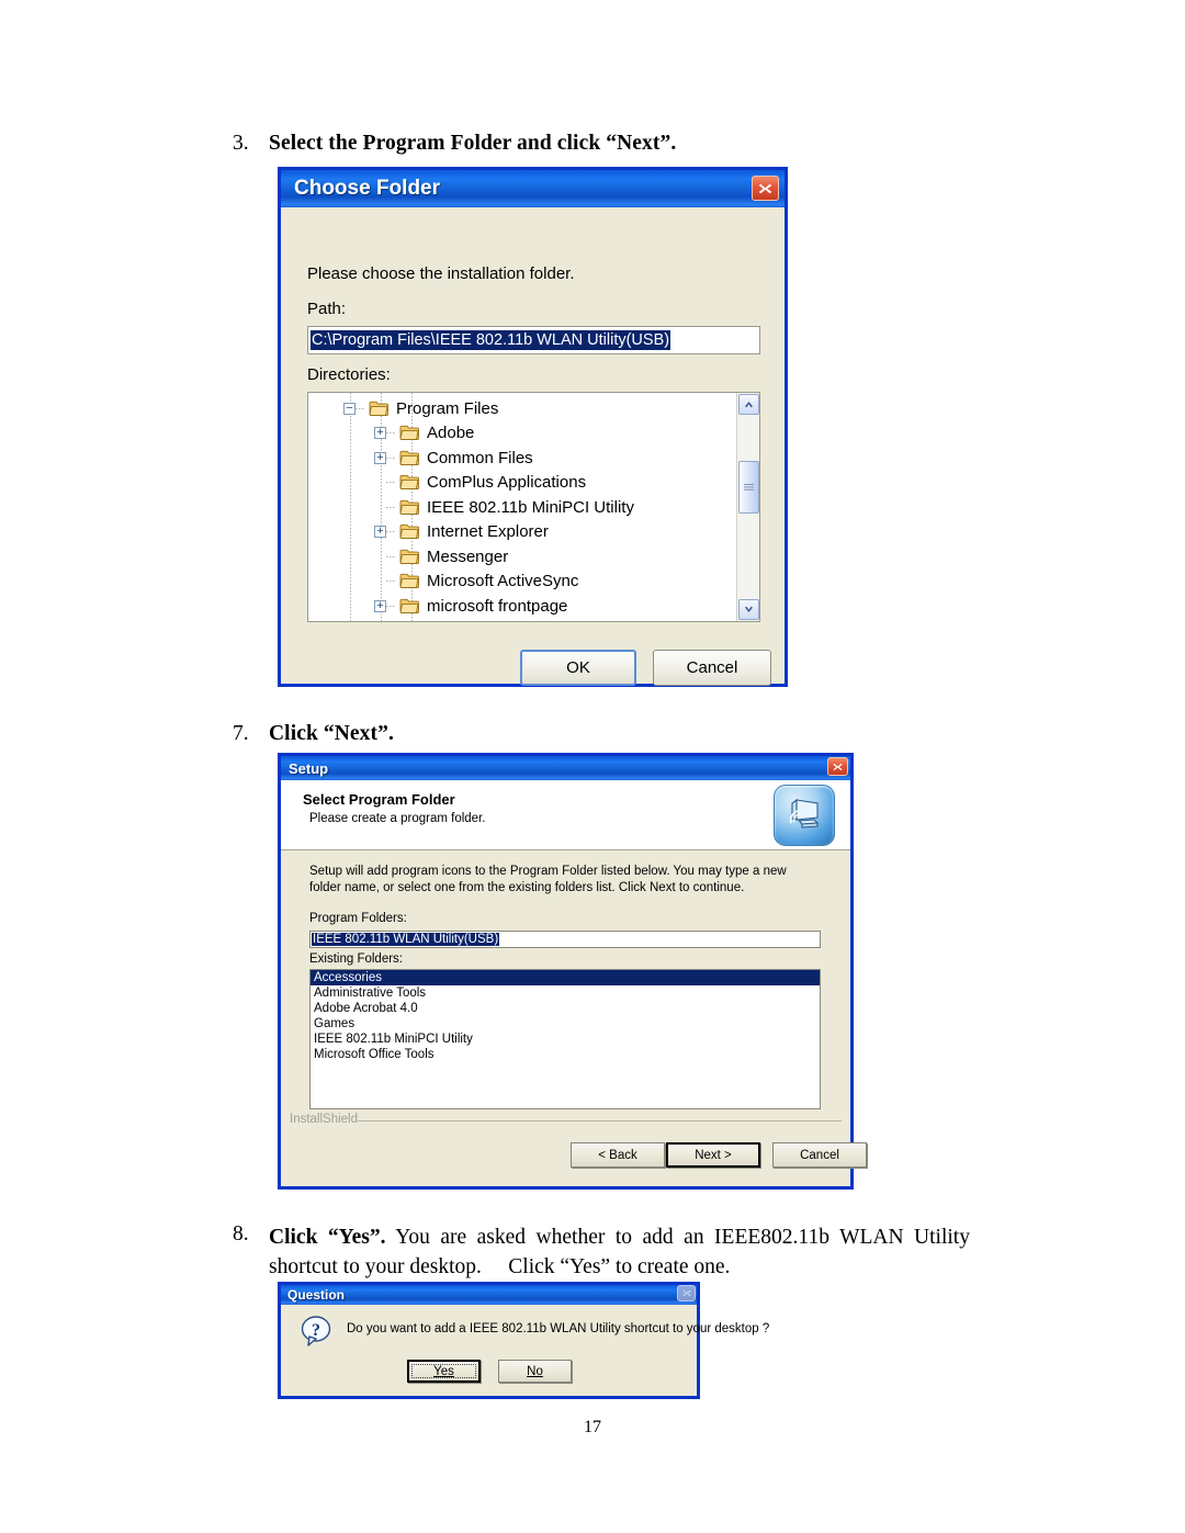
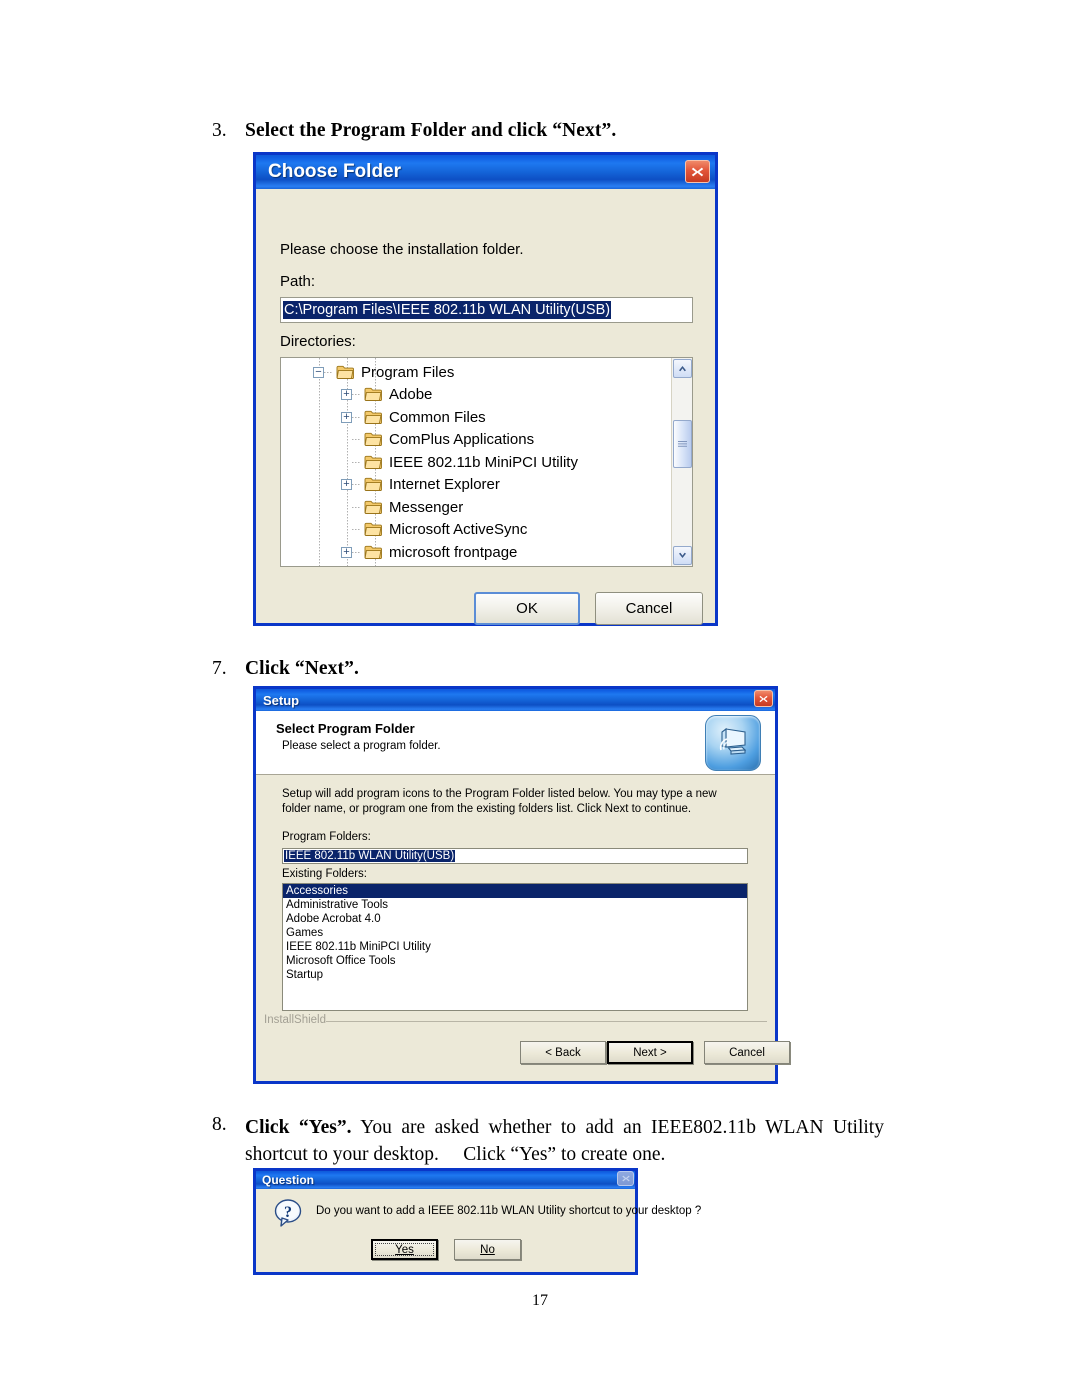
  3.
  Select the Program Folder and click “Next”.
  Choose Folder
  Please choose the installation folder.
  Path:
  C:\Program Files\IEEE 802.11b WLAN Utility(USB)
  Directories:
  −
  Program Files
  +
  Adobe
  +
  Common Files
  ComPlus Applications
  IEEE 802.11b MiniPCI Utility
  +
  Internet Explorer
  Messenger
  Microsoft ActiveSync
  +
  microsoft frontpage
  OK
  Cancel
  7.
  Click “Next”.
  Setup
  Select Program Folder
- Please create a program folder.
+ Please select a program folder.
- Setup will add program icons to the Program Folder listed below. You may type a new folder name, or select one from the existing folders list. Click Next to continue.
+ Setup will add program icons to the Program Folder listed below. You may type a new folder name, or program one from the existing folders list. Click Next to continue.
  Program Folders:
  IEEE 802.11b WLAN Utility(USB)
  Existing Folders:
  Accessories
  Administrative Tools
  Adobe Acrobat 4.0
  Games
  IEEE 802.11b MiniPCI Utility
  Microsoft Office Tools
+ Startup
  InstallShield
  < Back
  Next >
  Cancel
  8.
  Click “Yes”. You are asked whether to add an IEEE802.11b WLAN Utility shortcut to your desktop. Click “Yes” to create one.
  Question
  ?
  Do you want to add a IEEE 802.11b WLAN Utility shortcut to your desktop ?
  Yes
  No
  17
